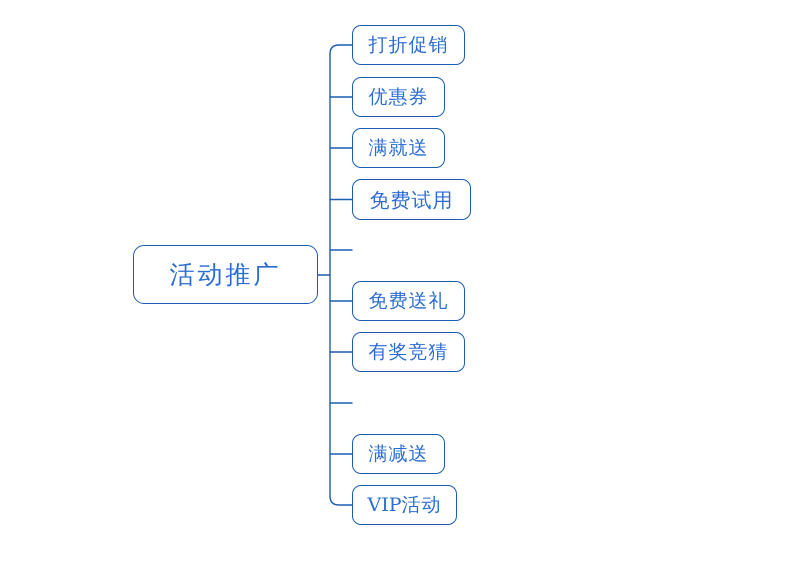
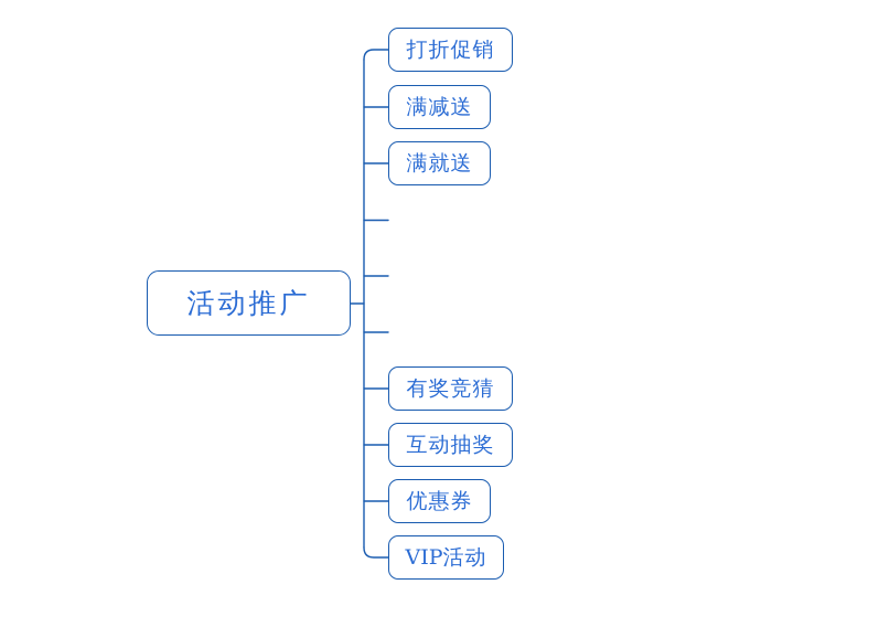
  活动推广
  打折促销
- 优惠券
+ 满减送
  满就送
- 免费试用
- 免费送礼
  有奖竞猜
+ 互动抽奖
- 满减送
+ 优惠券
  VIP活动
